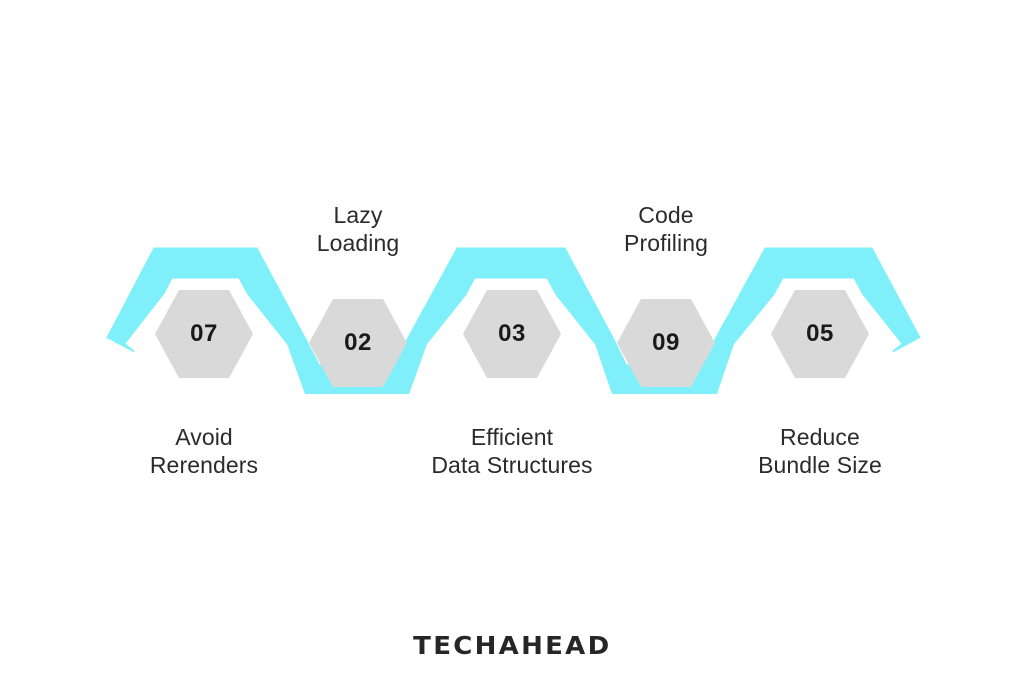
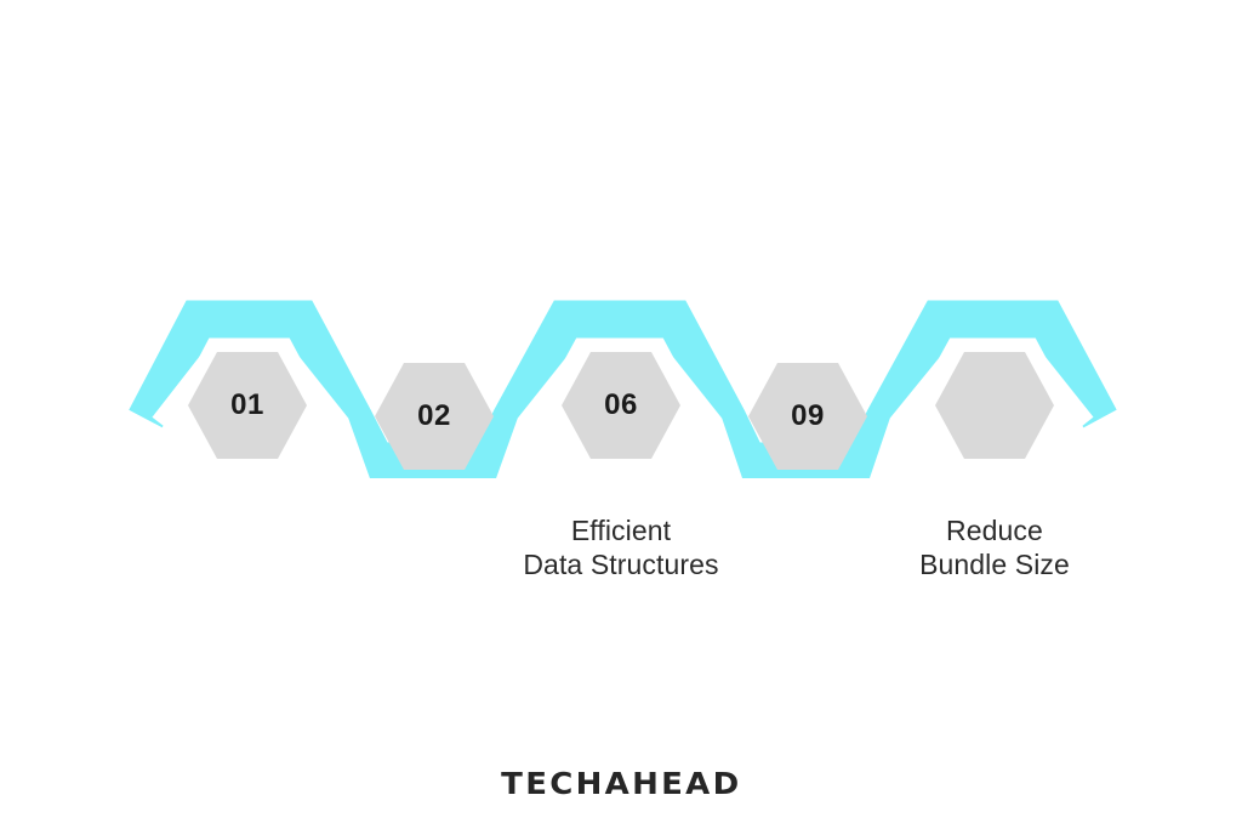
- 07
+ 01
  02
- 03
+ 06
  09
- 05
- Avoid
- Rerenders
- Lazy
- Loading
  Efficient
  Data Structures
- Code
- Profiling
  Reduce
  Bundle Size
  TECHAHEAD
